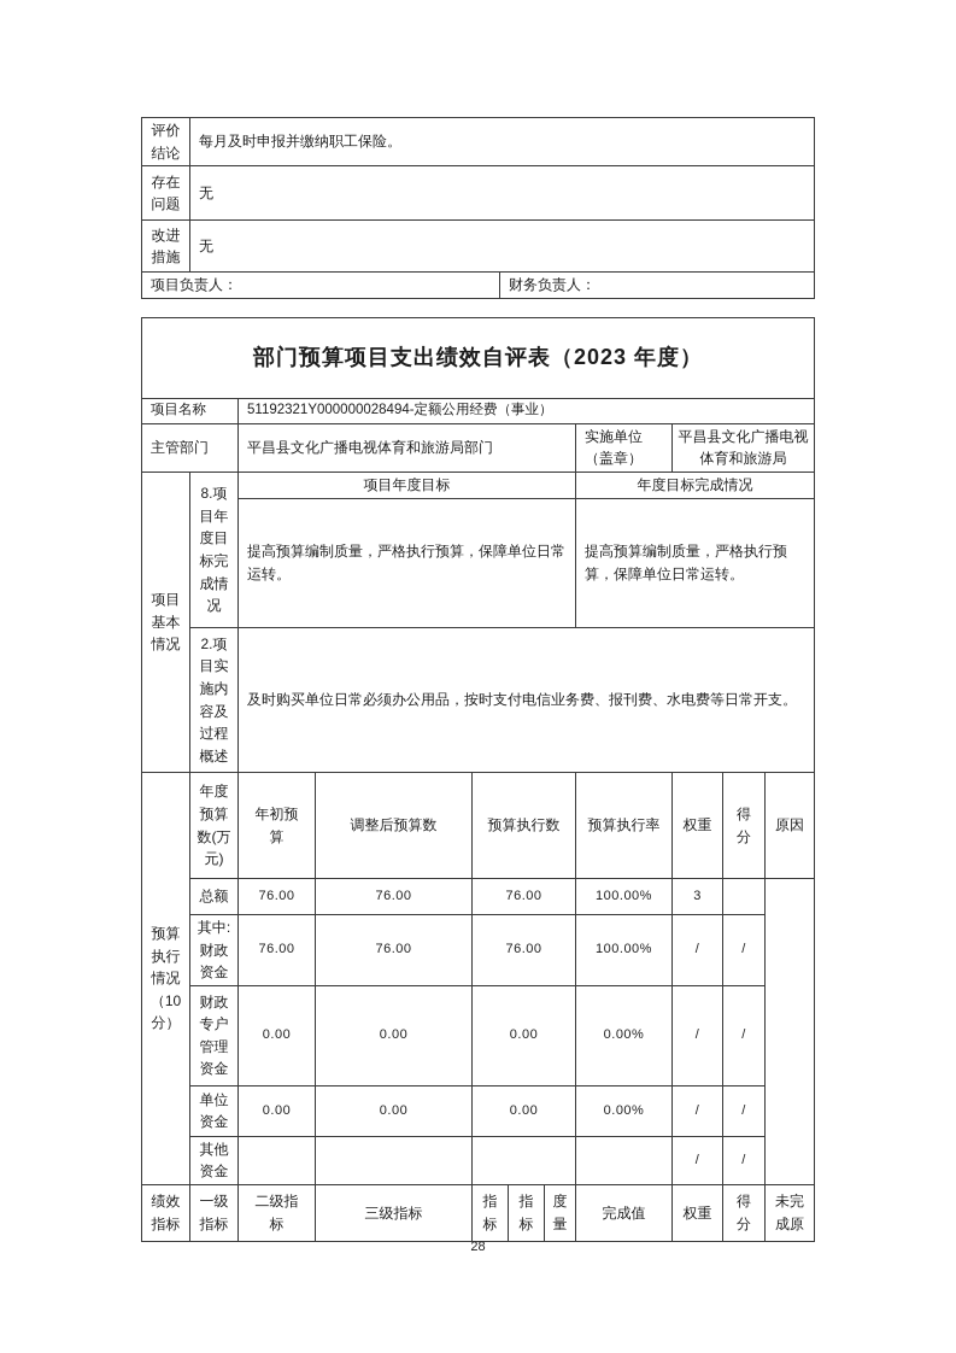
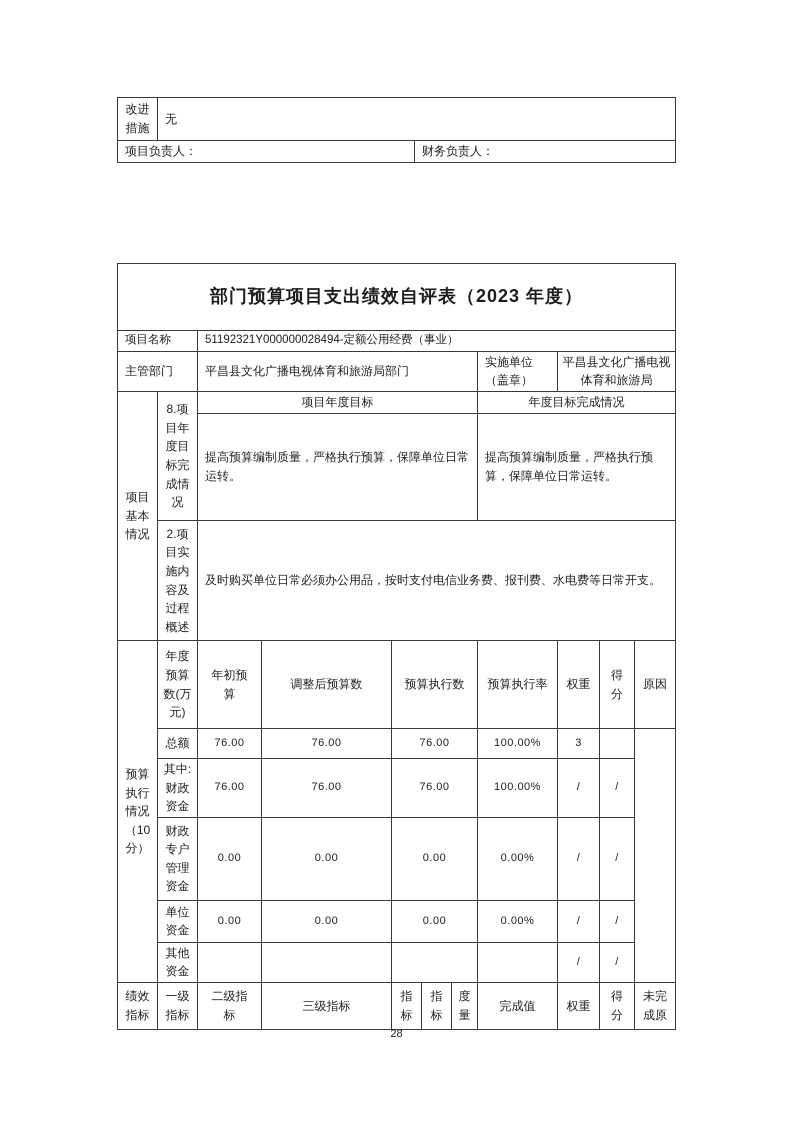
- 评价 结论	每月及时申报并缴纳职工保险。
- 存在 问题	无
  改进 措施	无
  项目负责人：	财务负责人：
  部门预算项目支出绩效自评表（2023 年度）
  项目名称	51192321Y000000028494-定额公用经费（事业）
  主管部门	平昌县文化广播电视体育和旅游局部门	实施单位 （盖章）	平昌县文化广播电视 体育和旅游局
  项目 基本 情况	8.项 目年 度目 标完 成情 况	项目年度目标	年度目标完成情况
  提高预算编制质量，严格执行预算，保障单位日常运转。	提高预算编制质量，严格执行预算，保障单位日常运转。
  2.项 目实 施内 容及 过程 概述	及时购买单位日常必须办公用品，按时支付电信业务费、报刊费、水电费等日常开支。
  预算 执行 情况 （10 分）	年度 预算 数(万 元)	年初预 算	调整后预算数	预算执行数	预算执行率	权重	得 分	原因
  总额	76.00	76.00	76.00	100.00%	3
  其中: 财政 资金	76.00	76.00	76.00	100.00%	/	/
  财政 专户 管理 资金	0.00	0.00	0.00	0.00%	/	/
  单位 资金	0.00	0.00	0.00	0.00%	/	/
  其他 资金					/	/
  绩效 指标	一级 指标	二级指 标	三级指标	指 标	指 标	度 量	完成值	权重	得 分	未完 成原
  28
